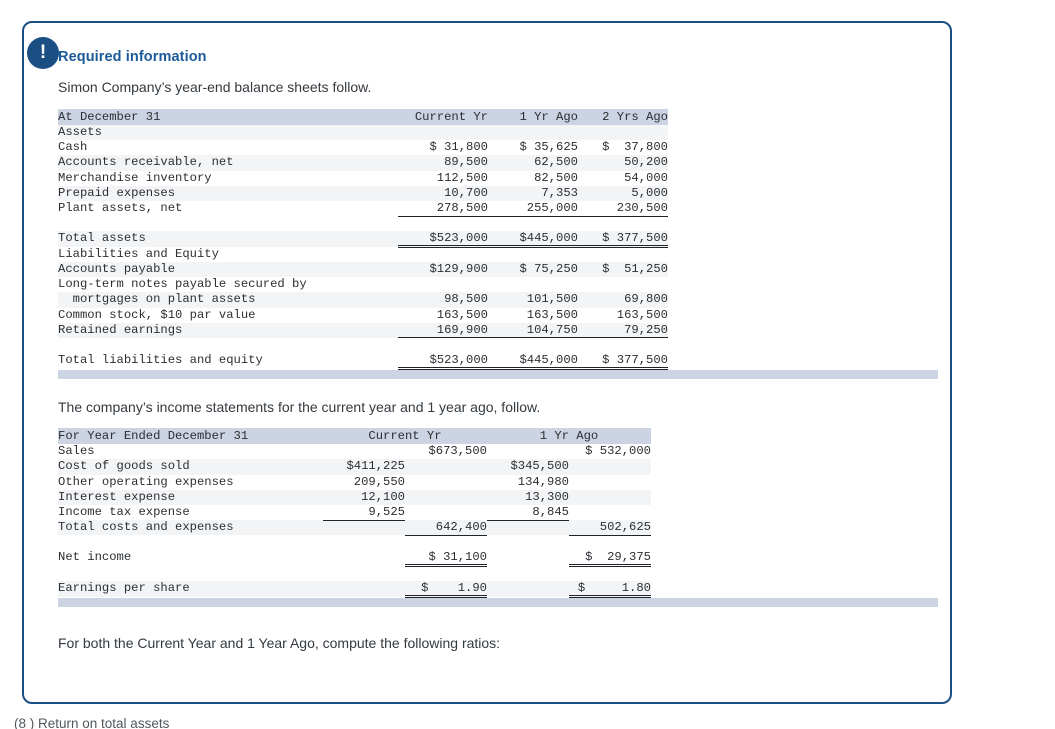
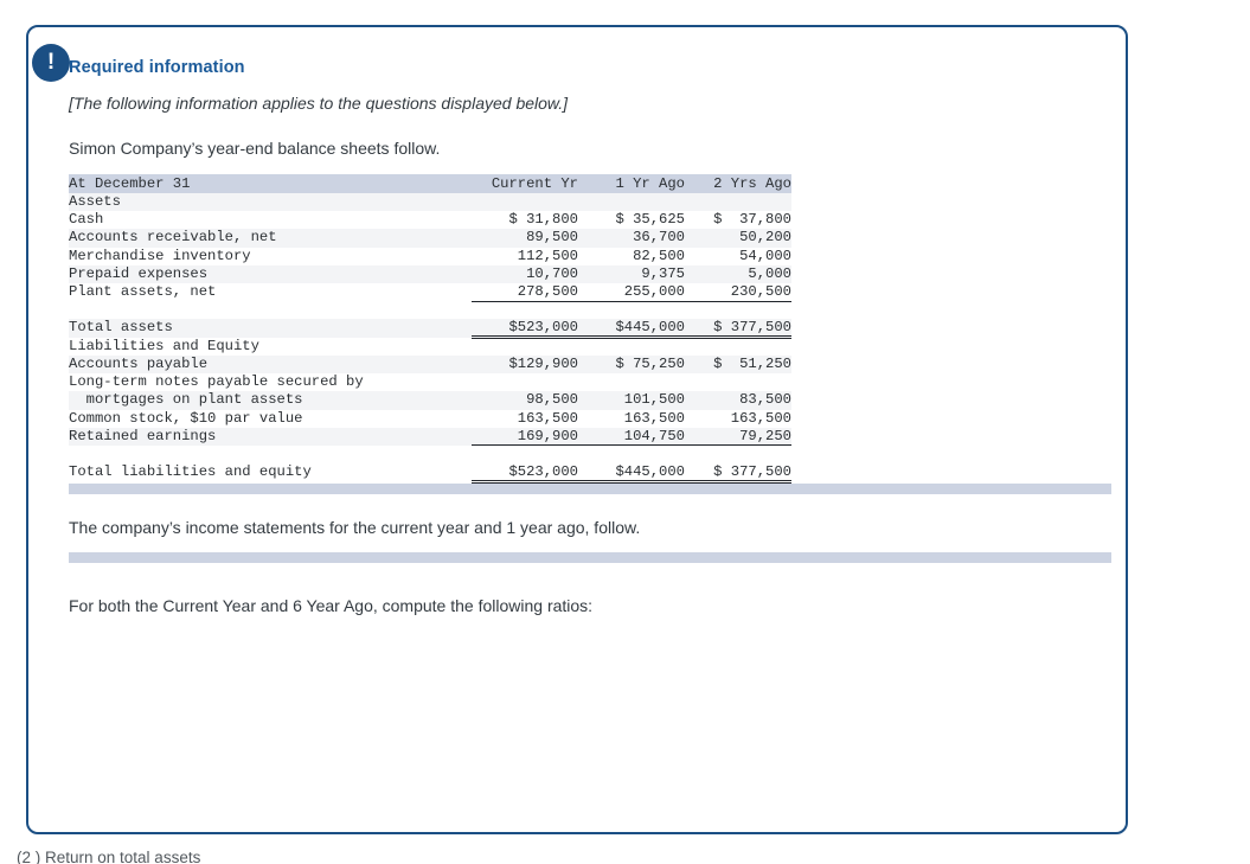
  !
  Required information
+ [The following information applies to the questions displayed below.]
  Simon Company’s year-end balance sheets follow.
  At December 31	Current Yr	1 Yr Ago	2 Yrs Ago
  Assets
  Cash	$ 31,800	$ 35,625	$ 37,800
- Accounts receivable, net	89,500	62,500	50,200
+ Accounts receivable, net	89,500	36,700	50,200
  Merchandise inventory	112,500	82,500	54,000
- Prepaid expenses	10,700	7,353	5,000
+ Prepaid expenses	10,700	9,375	5,000
  Plant assets, net	278,500	255,000	230,500
  Total assets	$523,000	$445,000	$ 377,500
  Liabilities and Equity
  Accounts payable	$129,900	$ 75,250	$ 51,250
  Long-term notes payable secured by
- mortgages on plant assets	98,500	101,500	69,800
+ mortgages on plant assets	98,500	101,500	83,500
  Common stock, $10 par value	163,500	163,500	163,500
  Retained earnings	169,900	104,750	79,250
  Total liabilities and equity	$523,000	$445,000	$ 377,500
  The company’s income statements for the current year and 1 year ago, follow.
- For Year Ended December 31	Current Yr	1 Yr Ago
- Sales		$673,500		$ 532,000
- Cost of goods sold	$411,225		$345,500
- Other operating expenses	209,550		134,980
- Interest expense	12,100		13,300
- Income tax expense	9,525		8,845
- Total costs and expenses		642,400		502,625
- Net income		$ 31,100		$ 29,375
- Earnings per share		$ 1.90		$ 1.80
- For both the Current Year and 1 Year Ago, compute the following ratios:
+ For both the Current Year and 6 Year Ago, compute the following ratios:
- (8 ) Return on total assets
+ (2 ) Return on total assets
